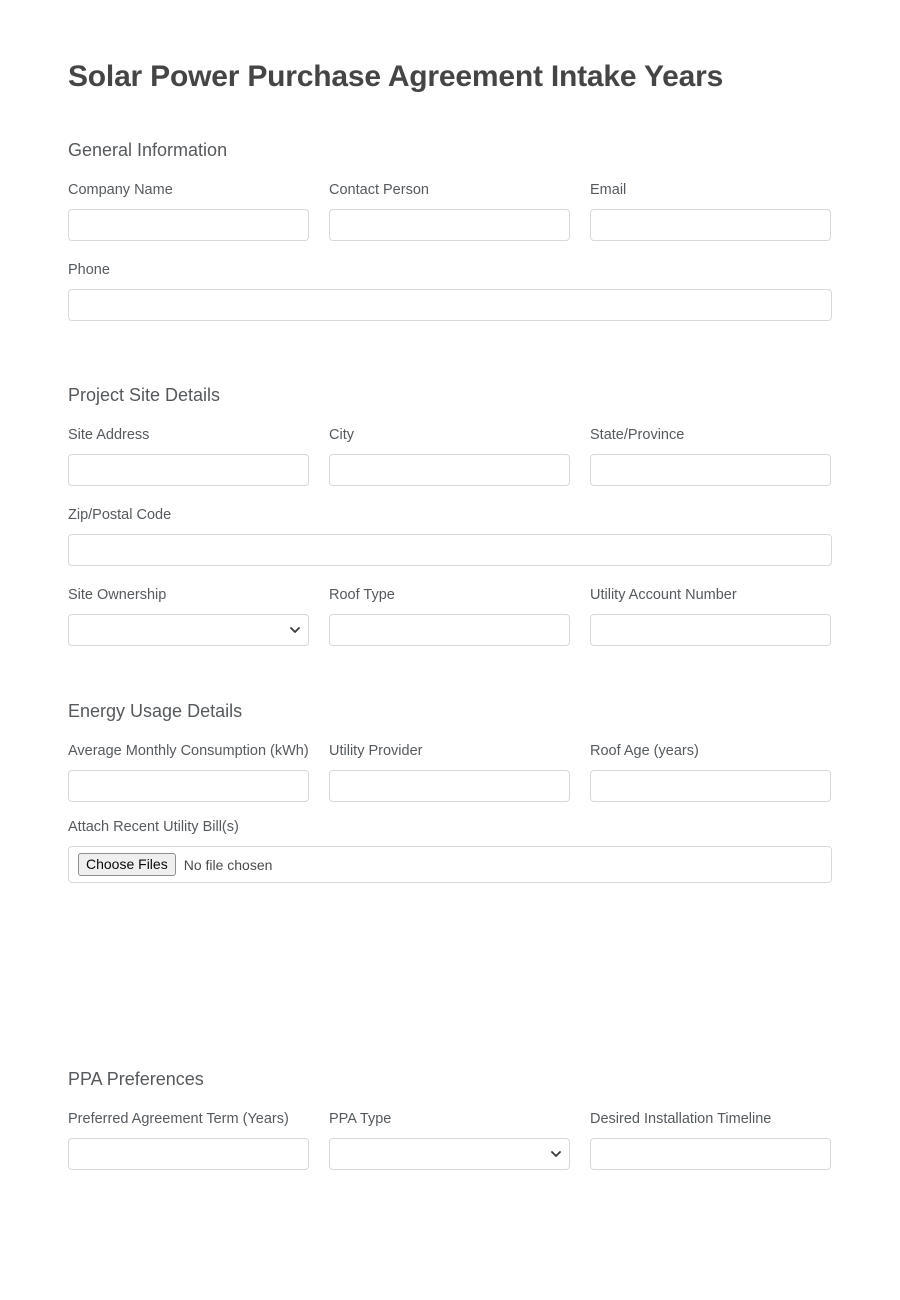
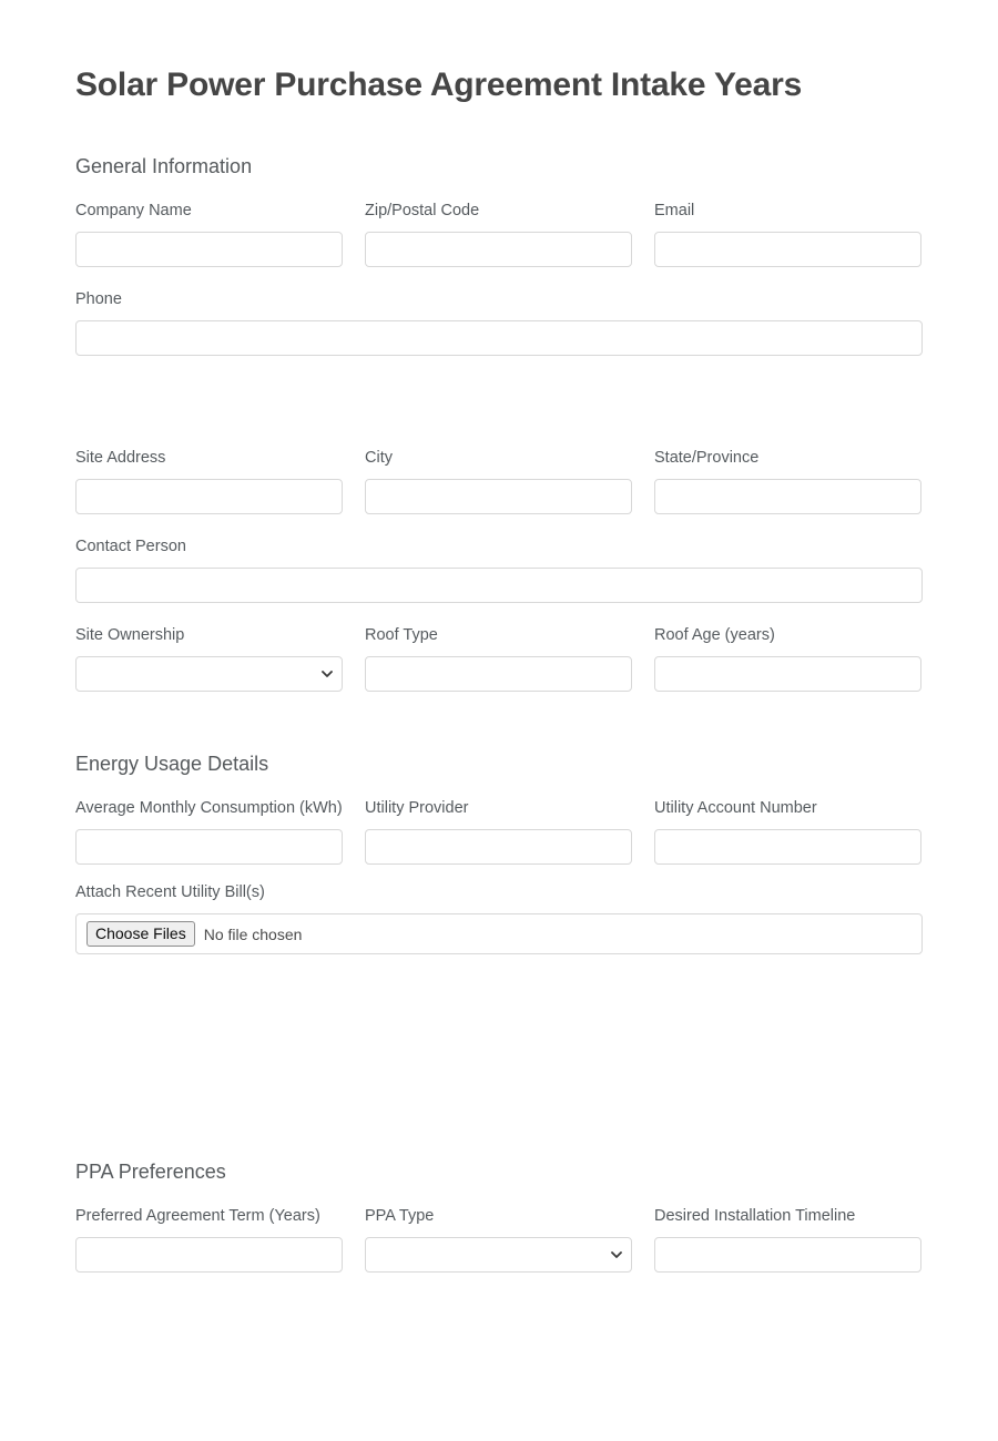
  Solar Power Purchase Agreement Intake Years
  General Information
  Company Name
- Contact Person
+ Zip/Postal Code
  Email
  Phone
- Project Site Details
  Site Address
  City
  State/Province
- Zip/Postal Code
+ Contact Person
  Site Ownership
  Roof Type
- Utility Account Number
+ Roof Age (years)
  Energy Usage Details
  Average Monthly Consumption (kWh)
  Utility Provider
- Roof Age (years)
+ Utility Account Number
  Attach Recent Utility Bill(s)
  Choose Files
  No file chosen
  PPA Preferences
  Preferred Agreement Term (Years)
  PPA Type
  Desired Installation Timeline
